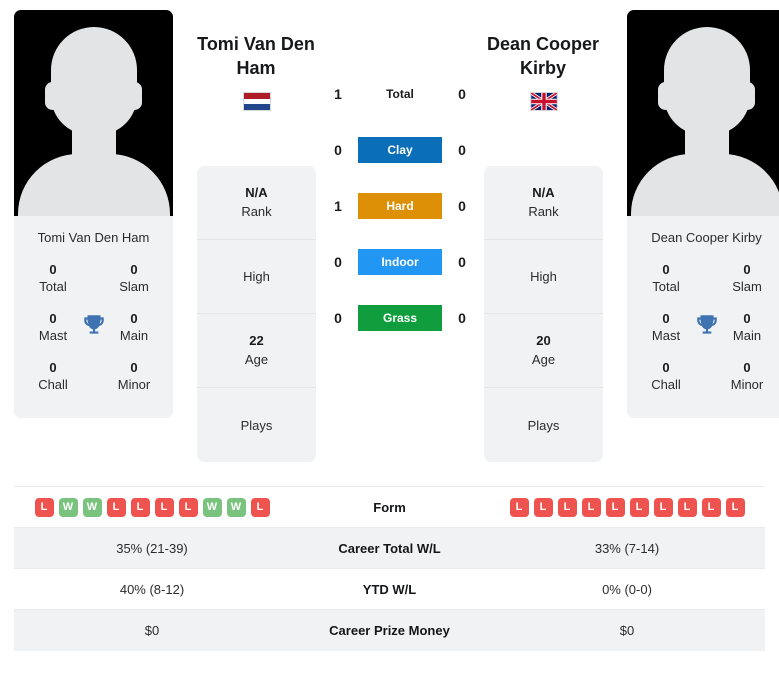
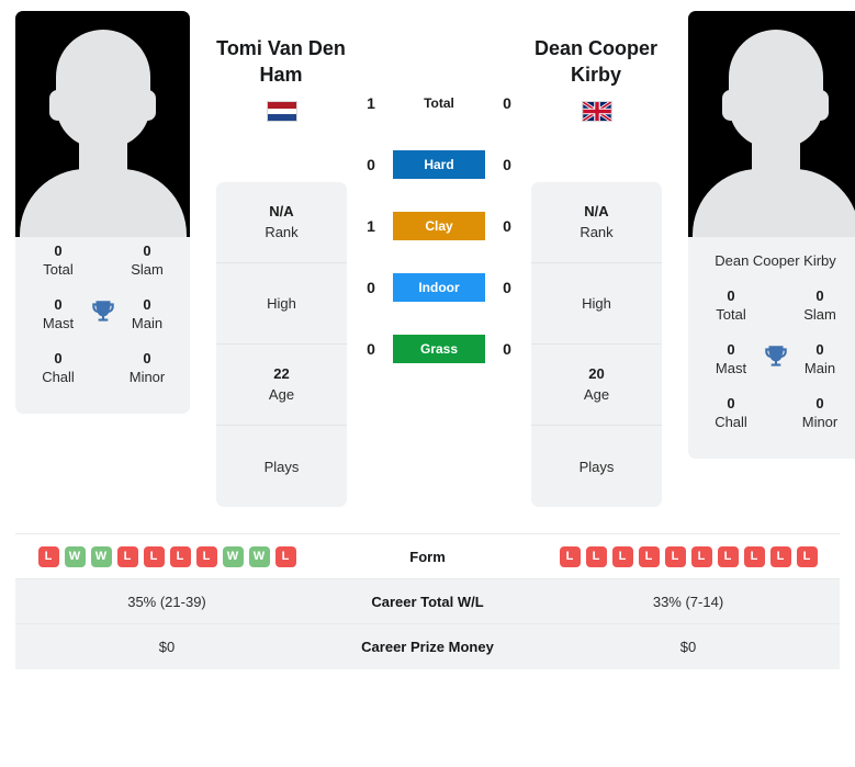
- Tomi Van Den Ham
  0
  Total
  0
  Slam
  0
  Mast
  0
  Main
  0
  Chall
  0
  Minor
  Tomi Van Den
  Ham
  N/A
  Rank
  High
  22
  Age
  Plays
  1
  Total
  0
  0
- Clay
+ Hard
  0
  1
- Hard
+ Clay
  0
  0
  Indoor
  0
  0
  Grass
  0
  Dean Cooper
  Kirby
  N/A
  Rank
  High
  20
  Age
  Plays
  Dean Cooper Kirby
  0
  Total
  0
  Slam
  0
  Mast
  0
  Main
  0
  Chall
  0
  Minor
  L W W L L L L W W L	Form	L L L L L L L L L L
  35% (21-39)	Career Total W/L	33% (7-14)
- 40% (8-12)	YTD W/L	0% (0-0)
  $0	Career Prize Money	$0
